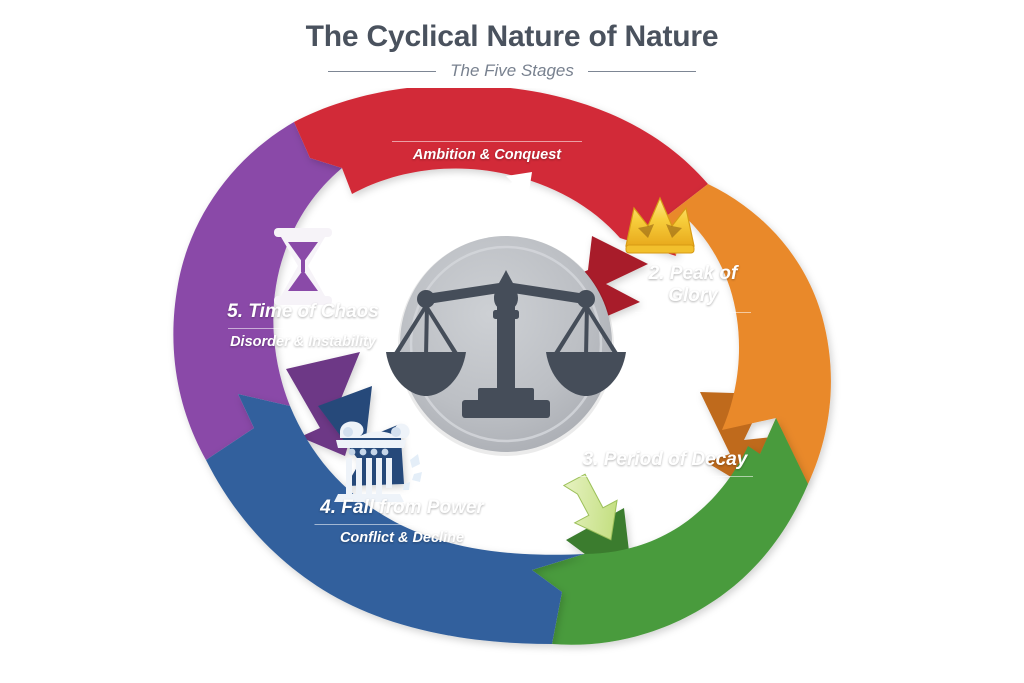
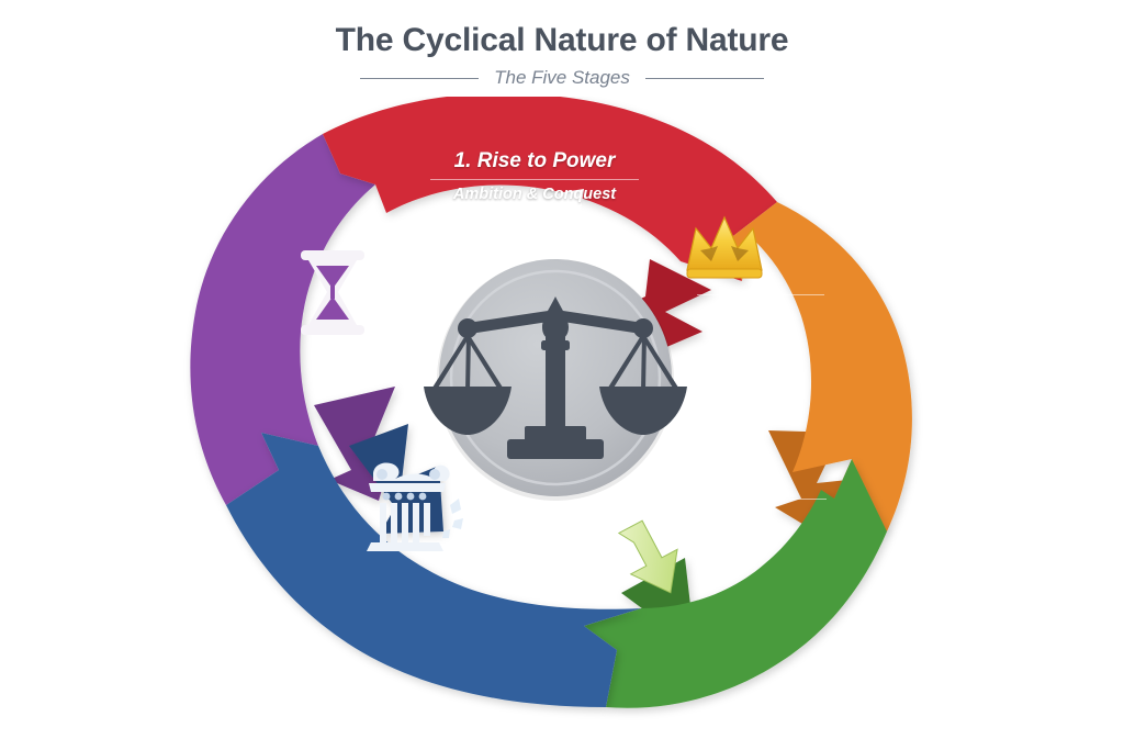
  The Cyclical Nature of Nature
  The Five Stages
+ 1. Rise to Power
  Ambition & Conquest
- 2. Peak of Glory
- 3. Period of Decay
- 4. Fall from Power
- Conflict & Decline
- 5. Time of Chaos
- Disorder & Instability
